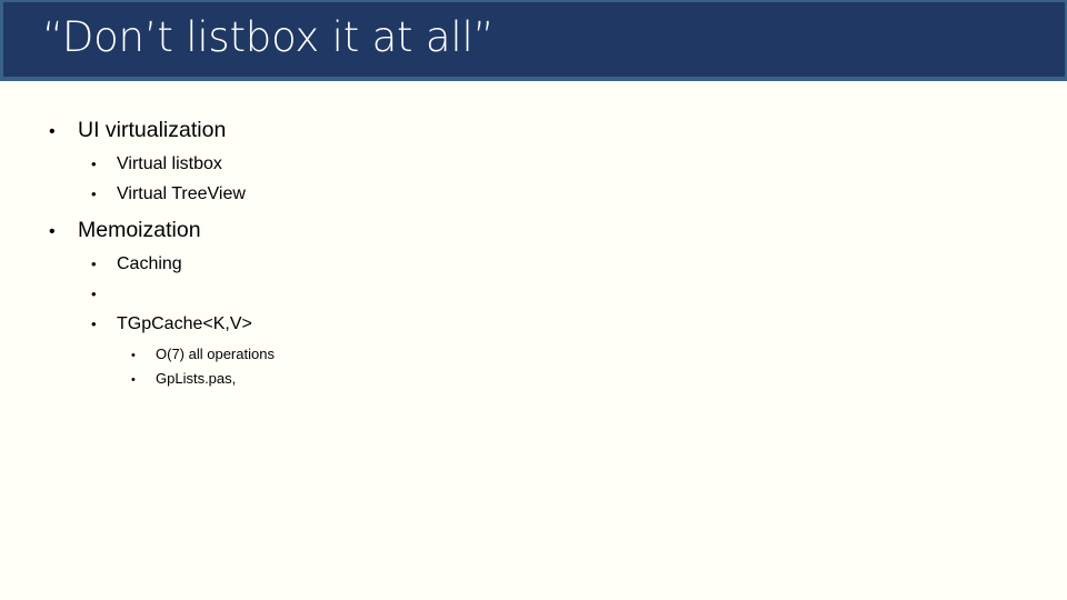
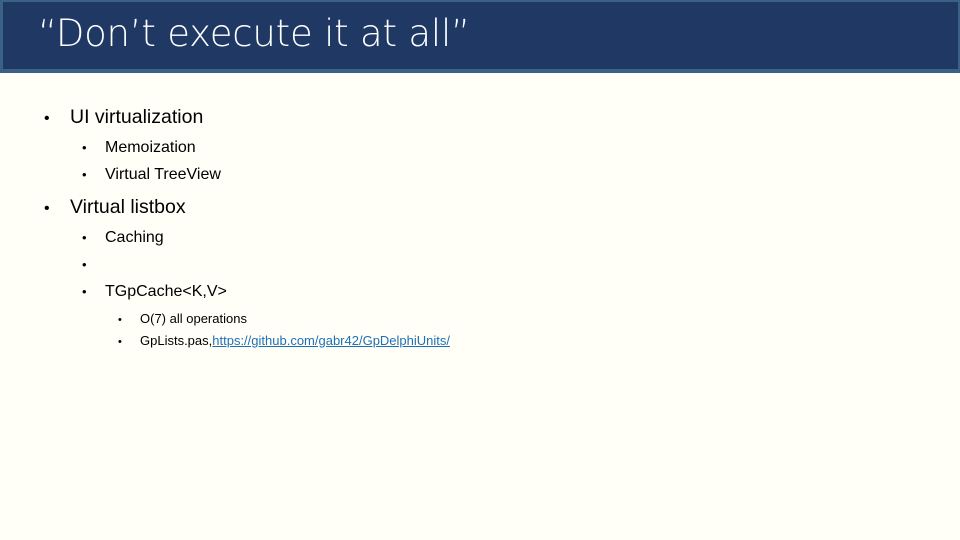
- “Don’t listbox it at all”
+ “Don’t execute it at all”
  •
  UI virtualization
  •
- Virtual listbox
+ Memoization
  •
  Virtual TreeView
  •
- Memoization
+ Virtual listbox
  •
  Caching
  •
  •
  TGpCache<K,V>
  •
  O(7) all operations
  •
  GpLists.pas,
+ https://github.com/gabr42/GpDelphiUnits/
